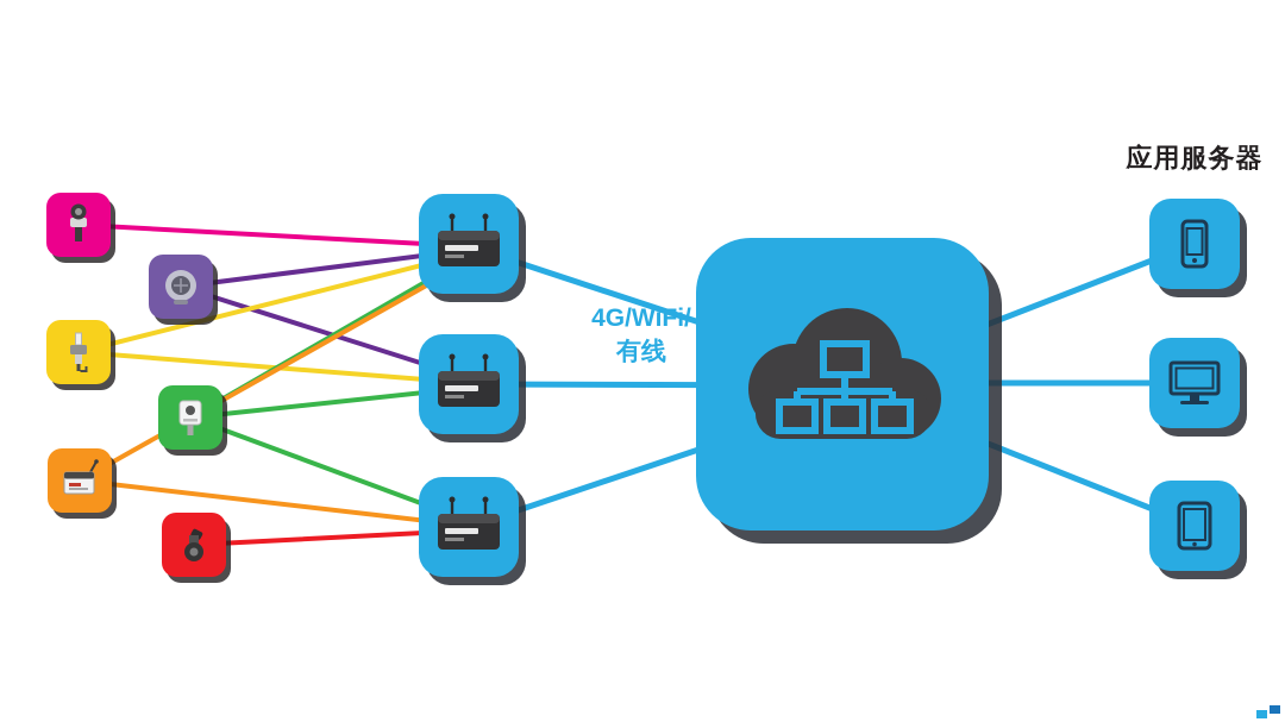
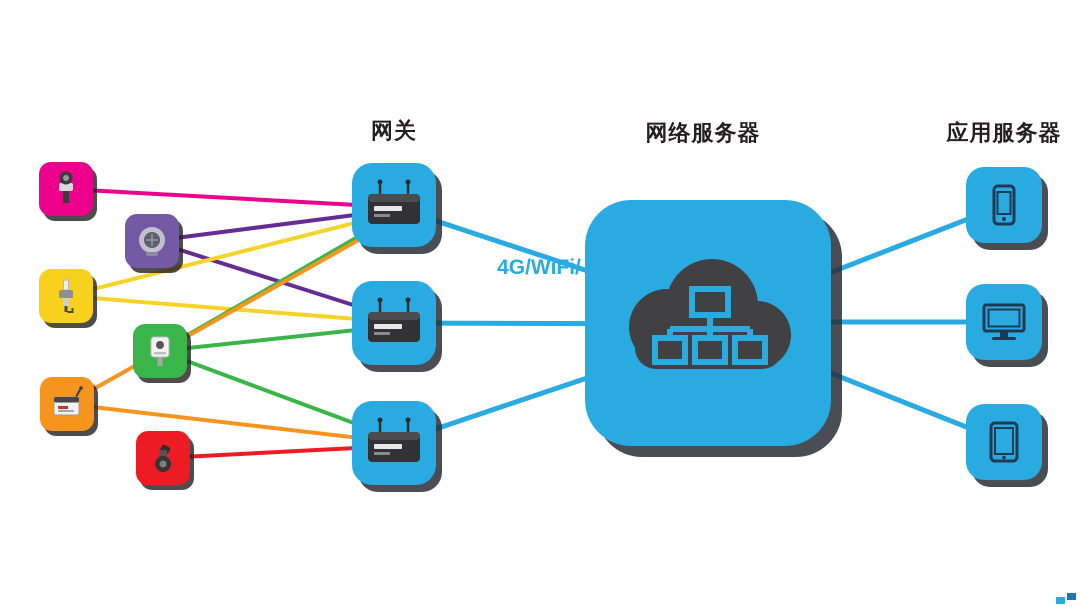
+ 网关
+ 网络服务器
  应用服务器
  4G/WiFi/
- 有线
